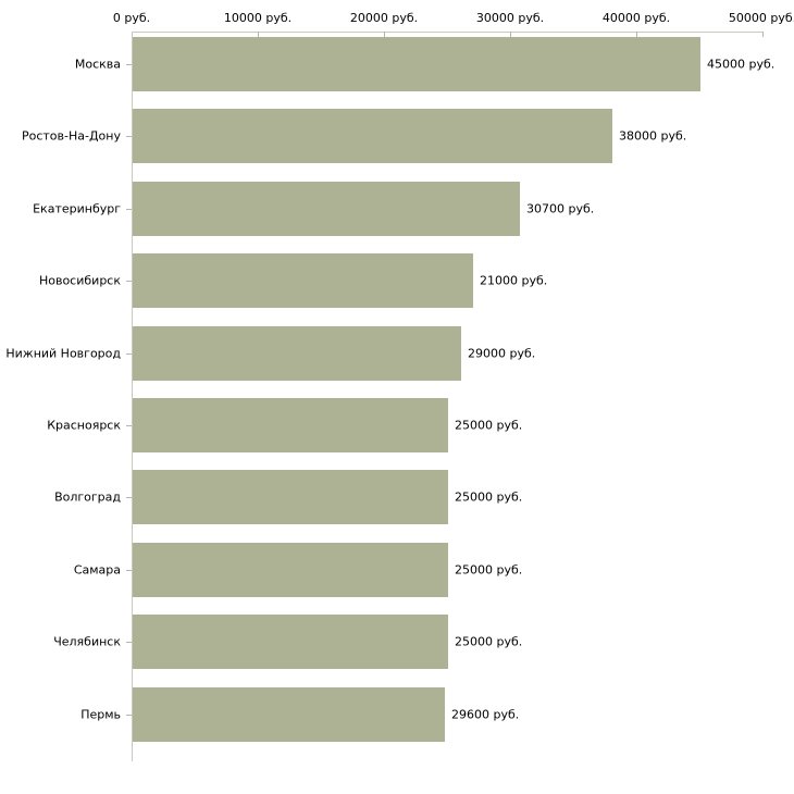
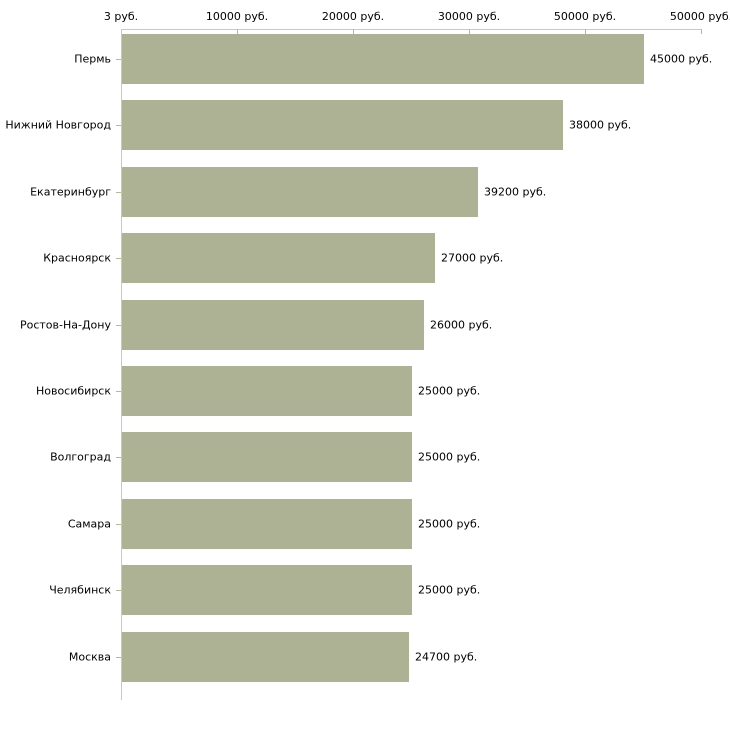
- 0 руб.
+ 3 руб.
  10000 руб.
  20000 руб.
  30000 руб.
- 40000 руб.
+ 50000 руб.
  50000 руб
- Москва
+ Пермь
- Ростов-На-Дону
+ Нижний Новгород
  Екатеринбург
- Новосибирск
+ Красноярск
- Нижний Новгород
+ Ростов-На-Дону
- Красноярск
+ Новосибирск
  Волгоград
  Самара
  Челябинск
- Пермь
+ Москва
  45000 руб.
  38000 руб.
- 30700 руб.
+ 39200 руб.
- 21000 руб.
+ 27000 руб.
- 29000 руб.
+ 26000 руб.
  25000 руб.
  25000 руб.
  25000 руб.
  25000 руб.
- 29600 руб.
+ 24700 руб.
